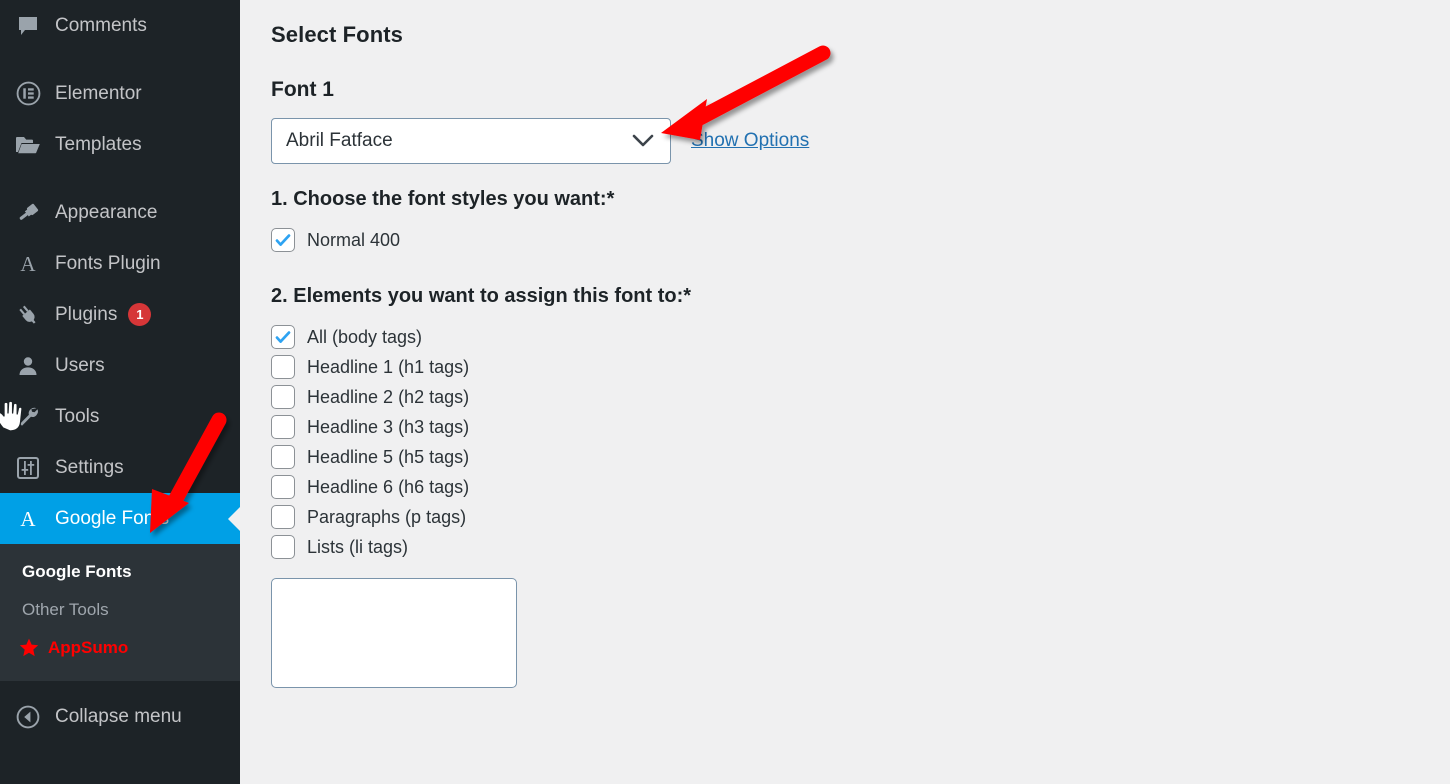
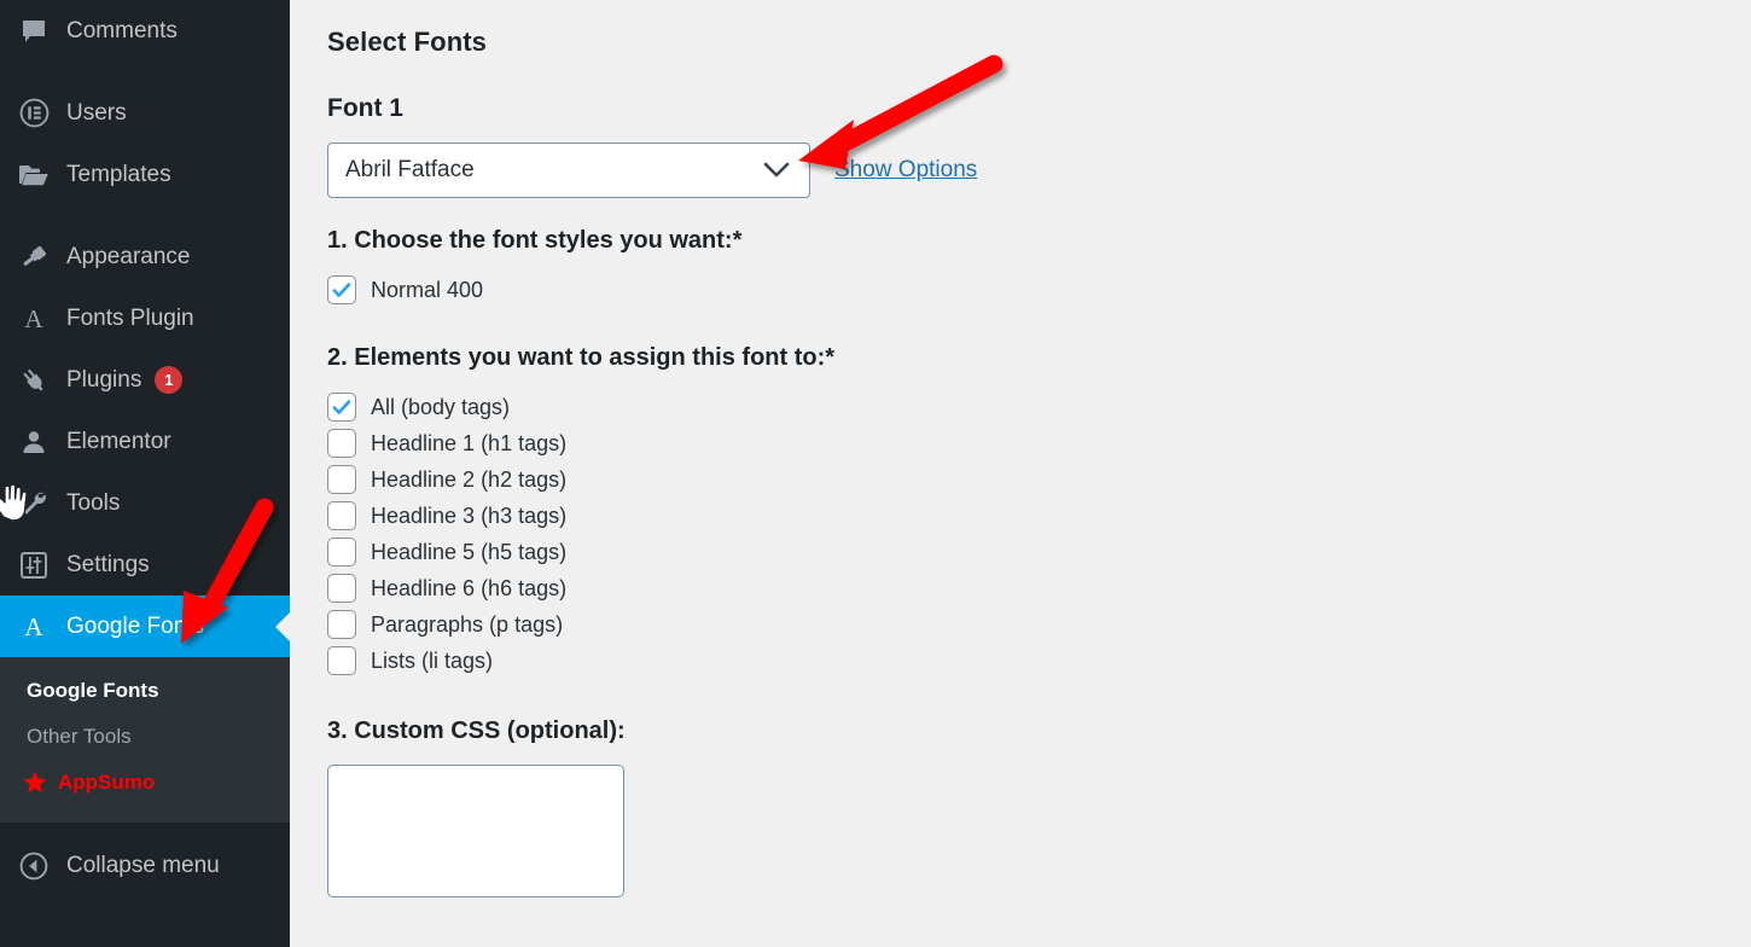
  Comments
- Elementor
+ Users
  Templates
  Appearance
  A
  Fonts Plugin
  Plugins
  1
- Users
+ Elementor
  Tools
  Settings
  A
  Google Fon
  Google Fonts
  Other Tools
  AppSumo
  Collapse menu
  Select Fonts
  Font 1
  Abril Fatface
  Show Options
  1. Choose the font styles you want:*
  Normal 400
  2. Elements you want to assign this font to:*
  All (body tags)
  Headline 1 (h1 tags)
  Headline 2 (h2 tags)
  Headline 3 (h3 tags)
  Headline 5 (h5 tags)
  Headline 6 (h6 tags)
  Paragraphs (p tags)
  Lists (li tags)
+ 3. Custom CSS (optional):
